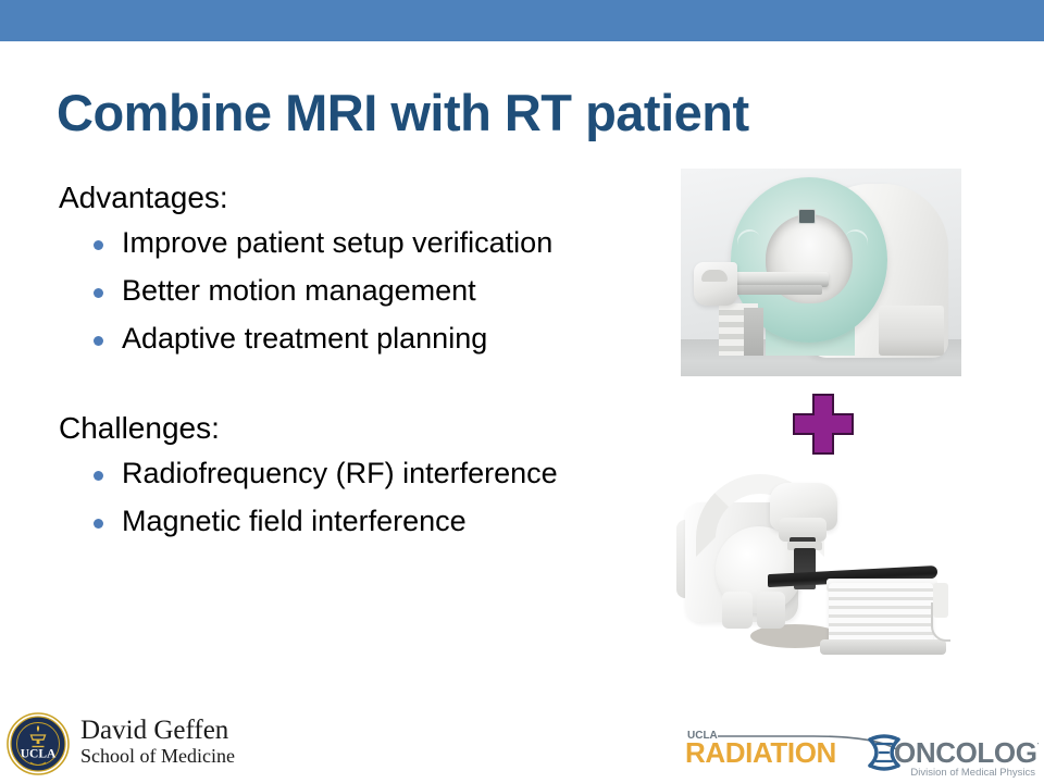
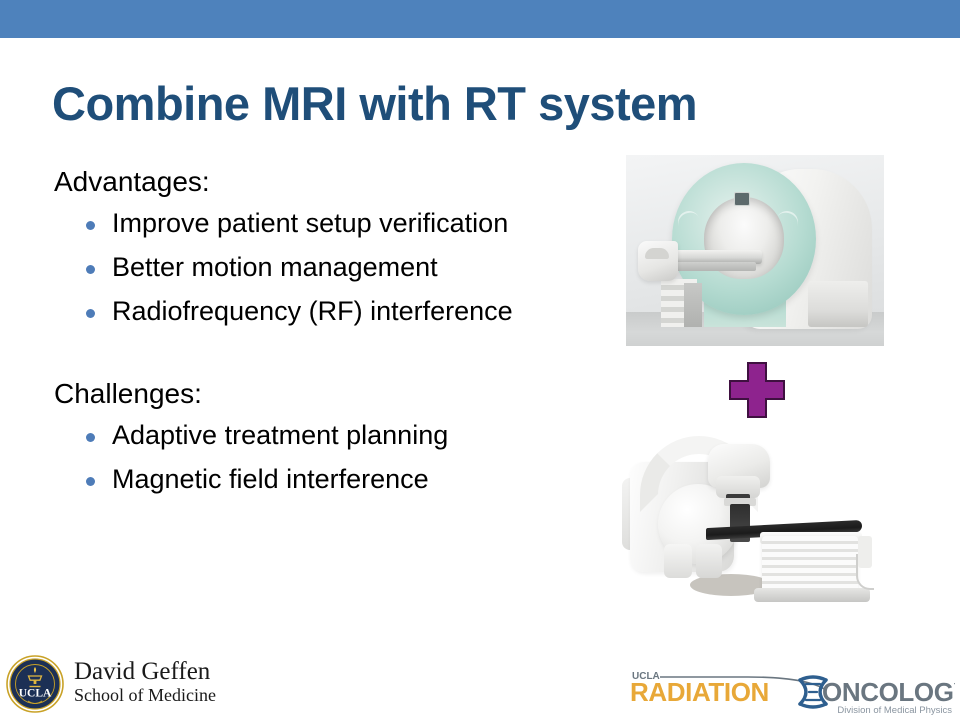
- Combine MRI with RT patient
+ Combine MRI with RT system
  Advantages:
  Improve patient setup verification
  Better motion management
- Adaptive treatment planning
+ Radiofrequency (RF) interference
  Challenges:
- Radiofrequency (RF) interference
+ Adaptive treatment planning
  Magnetic field interference
  UCLA
  David Geffen
  School of Medicine
  UCLA
  RADIATION
  ONCOLOG
  Division of Medical Physics
